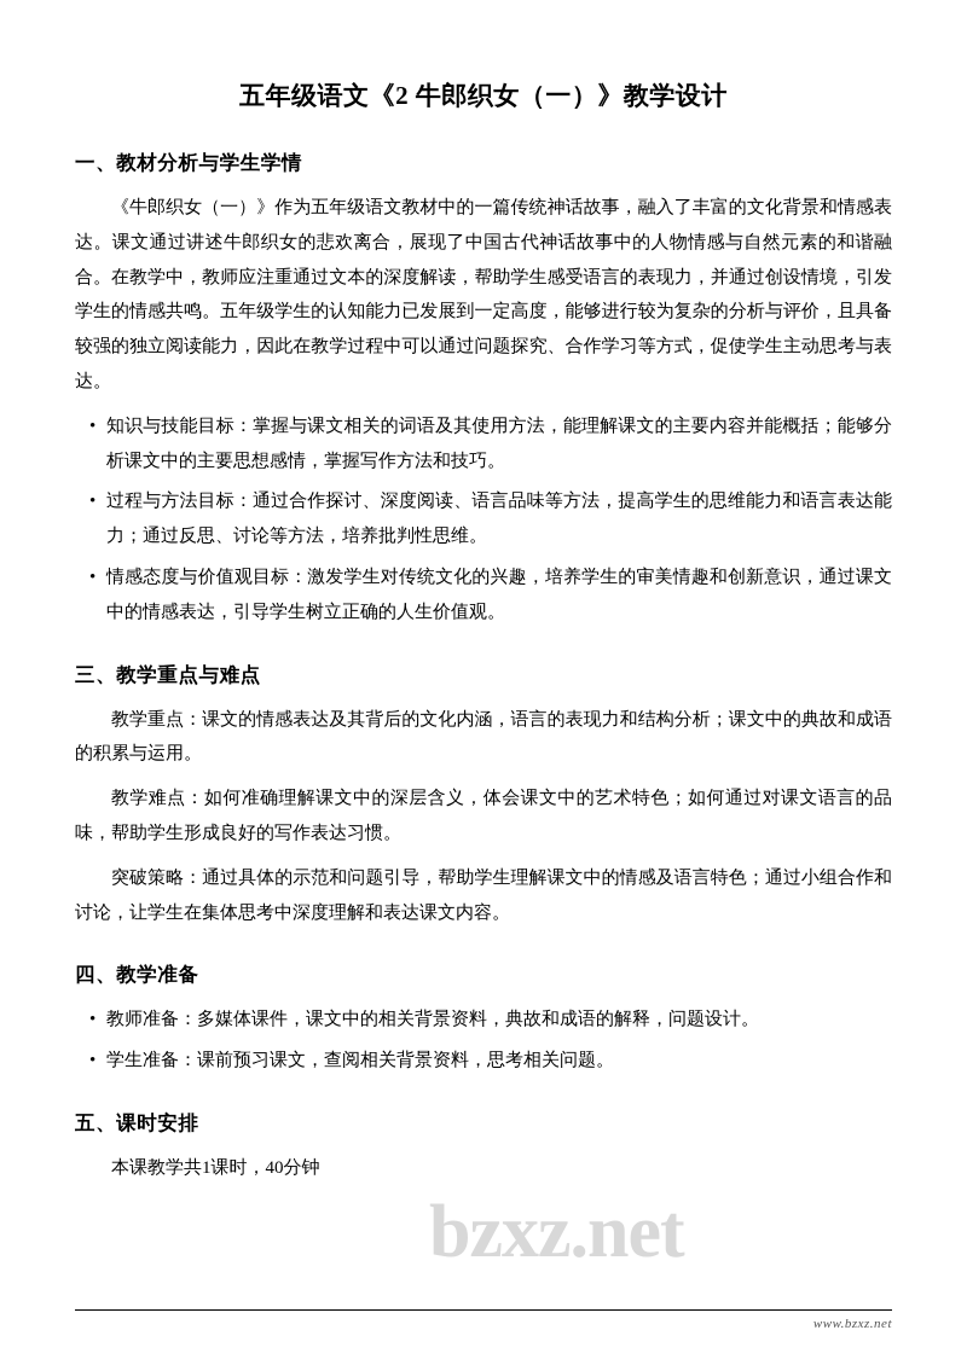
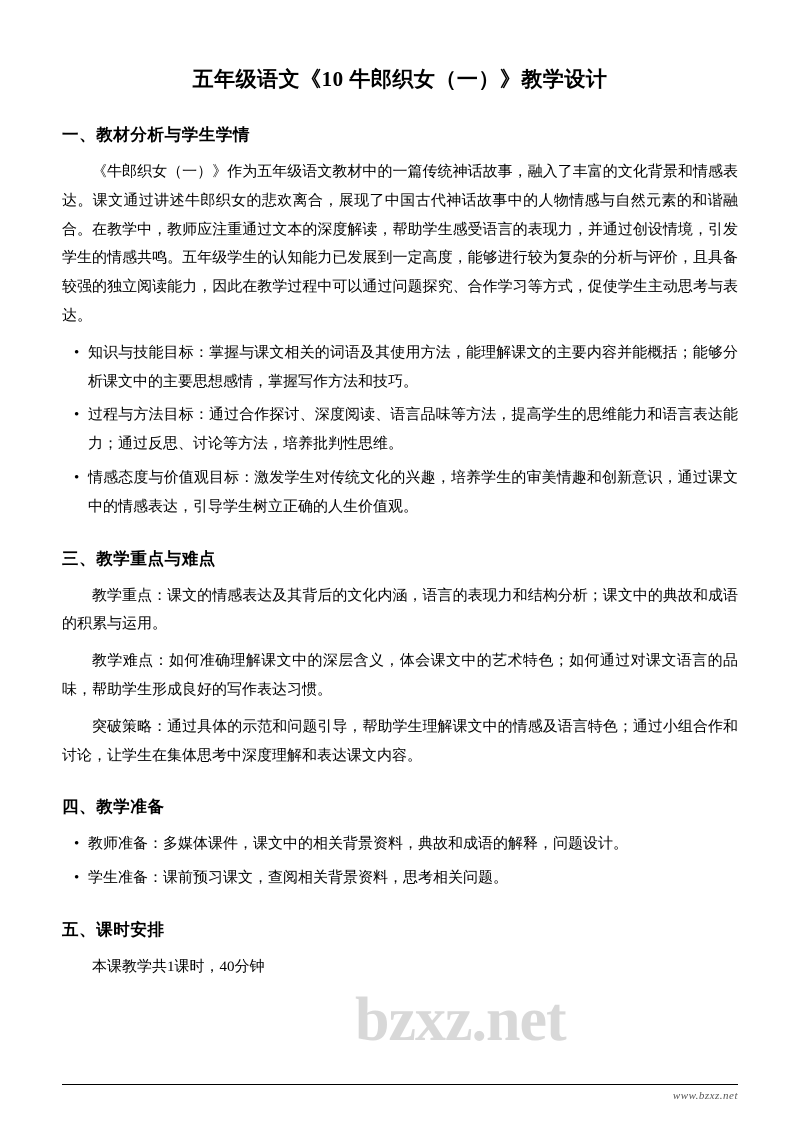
- 五年级语文《2 牛郎织女（一）》教学设计
+ 五年级语文《10 牛郎织女（一）》教学设计
  一、教材分析与学生学情
  《牛郎织女（一）》作为五年级语文教材中的一篇传统神话故事，融入了丰富的文化背景和情感表达。课文通过讲述牛郎织女的悲欢离合，展现了中国古代神话故事中的人物情感与自然元素的和谐融合。在教学中，教师应注重通过文本的深度解读，帮助学生感受语言的表现力，并通过创设情境，引发学生的情感共鸣。五年级学生的认知能力已发展到一定高度，能够进行较为复杂的分析与评价，且具备较强的独立阅读能力，因此在教学过程中可以通过问题探究、合作学习等方式，促使学生主动思考与表达。
  知识与技能目标：掌握与课文相关的词语及其使用方法，能理解课文的主要内容并能概括；能够分析课文中的主要思想感情，掌握写作方法和技巧。
  过程与方法目标：通过合作探讨、深度阅读、语言品味等方法，提高学生的思维能力和语言表达能力；通过反思、讨论等方法，培养批判性思维。
  情感态度与价值观目标：激发学生对传统文化的兴趣，培养学生的审美情趣和创新意识，通过课文中的情感表达，引导学生树立正确的人生价值观。
  三、教学重点与难点
  教学重点：课文的情感表达及其背后的文化内涵，语言的表现力和结构分析；课文中的典故和成语的积累与运用。
  教学难点：如何准确理解课文中的深层含义，体会课文中的艺术特色；如何通过对课文语言的品味，帮助学生形成良好的写作表达习惯。
  突破策略：通过具体的示范和问题引导，帮助学生理解课文中的情感及语言特色；通过小组合作和讨论，让学生在集体思考中深度理解和表达课文内容。
  四、教学准备
  教师准备：多媒体课件，课文中的相关背景资料，典故和成语的解释，问题设计。
  学生准备：课前预习课文，查阅相关背景资料，思考相关问题。
  五、课时安排
  本课教学共1课时，40分钟
  bzxz.net
  www.bzxz.net
